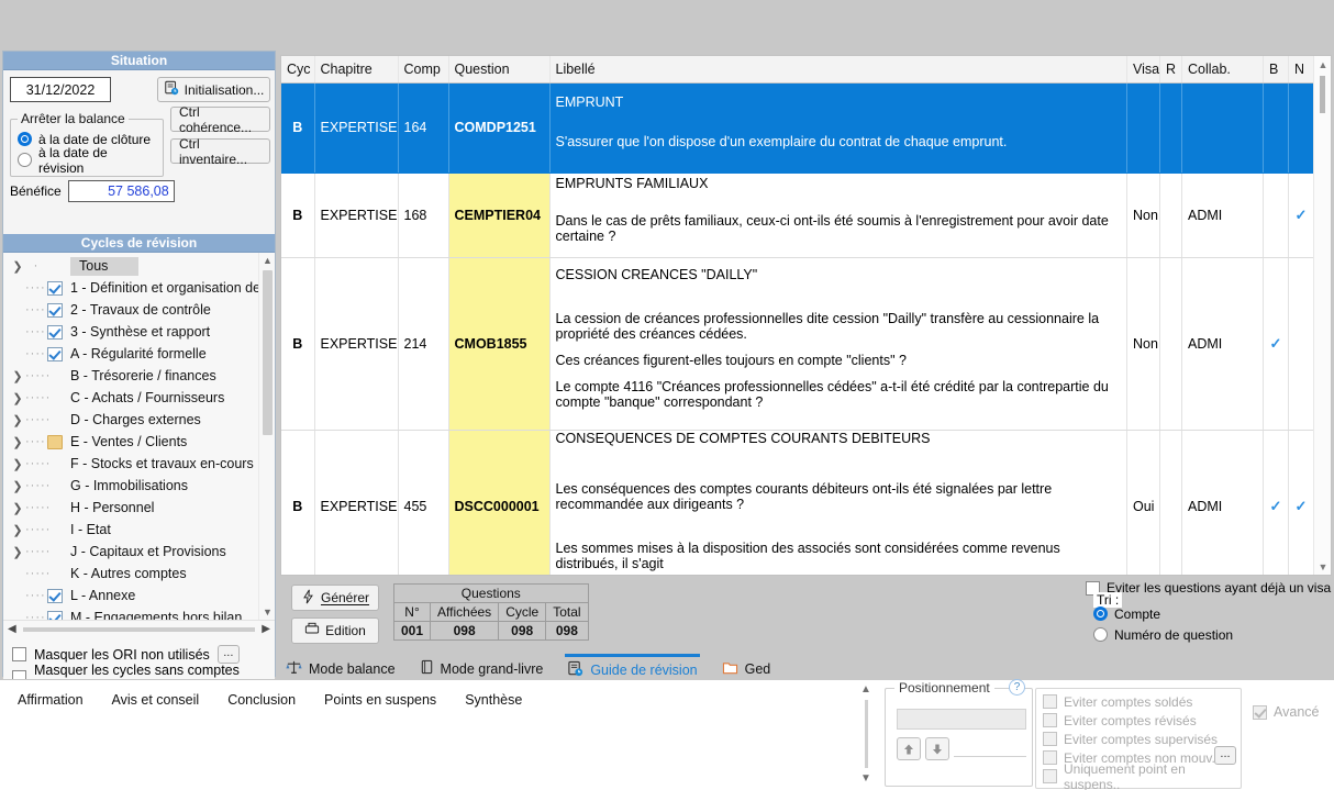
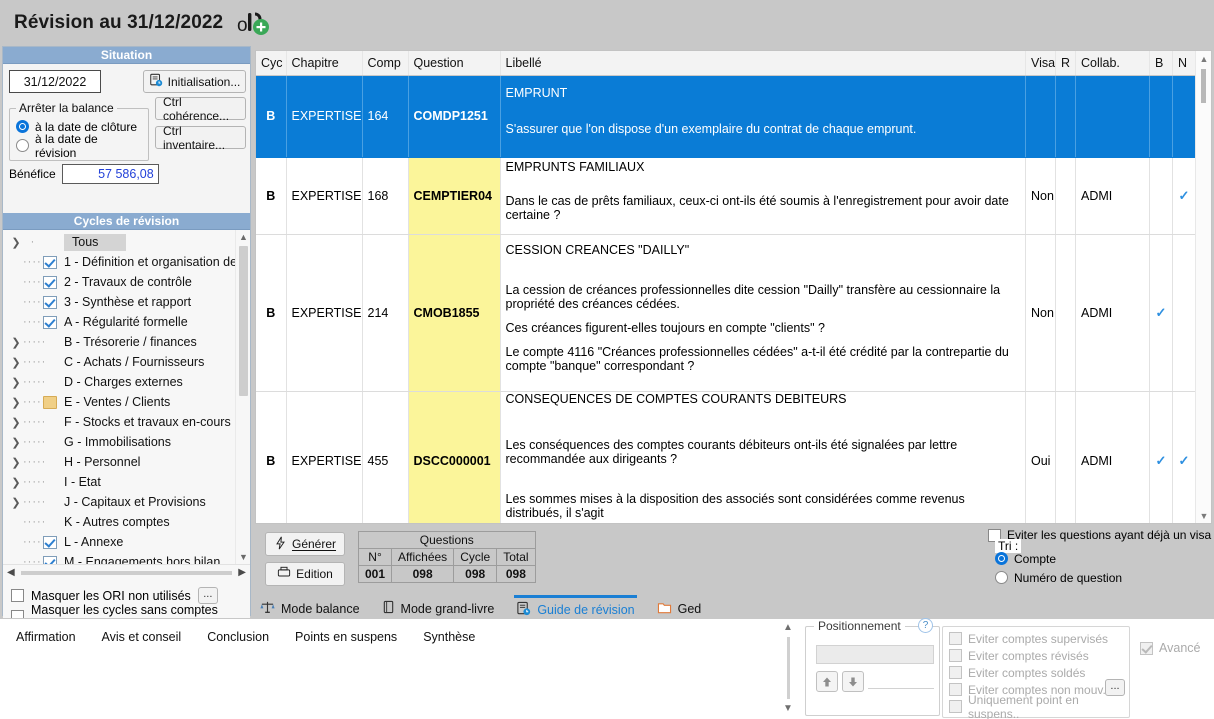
+ Révision au 31/12/2022
+ o
  Situation
  31/12/2022
  Initialisation...
  Ctrl cohérence...
  Ctrl inventaire...
  Arrêter la balance
  à la date de clôture
  à la date de révision
  Bénéfice
  57 586,08
  Cycles de révision
  ❯
  ·
  Tous
  ····
  1 - Définition et organisation de
  ····
  2 - Travaux de contrôle
  ····
  3 - Synthèse et rapport
  ····
  A - Régularité formelle
  ❯
  ····
  B - Trésorerie / finances
  ❯
  ····
  C - Achats / Fournisseurs
  ❯
  ····
  D - Charges externes
  ❯
  ····
  E - Ventes / Clients
  ❯
  ····
  F - Stocks et travaux en-cours
  ❯
  ····
  G - Immobilisations
  ❯
  ····
  H - Personnel
  ❯
  ····
  I - Etat
  ❯
  ····
  J - Capitaux et Provisions
  ····
  K - Autres comptes
  ····
  L - Annexe
  ····
  M - Engagements hors bilan
  ▲
  ▼
  ◀
  ▶
  Masquer les ORI non utilisés
  ...
  Masquer les cycles sans comptes
  Cyc	Chapitre	Comp	Question	Libellé	Visa	R	Collab.	B	N
  B	EXPERTISE	164	COMDP1251	EMPRUNTS'assurer que l'on dispose d'un exemplaire du contrat de chaque emprunt.
  B	EXPERTISE	168	CEMPTIER04	EMPRUNTS FAMILIAUXDans le cas de prêts familiaux, ceux-ci ont-ils été soumis à l'enregistrement pour avoir date certaine ?	Non		ADMI		✓
  B	EXPERTISE	214	CMOB1855	CESSION CREANCES "DAILLY"La cession de créances professionnelles dite cession "Dailly" transfère au cessionnaire la propriété des créances cédées.Ces créances figurent-elles toujours en compte "clients" ?Le compte 4116 "Créances professionnelles cédées" a-t-il été crédité par la contrepartie du compte "banque" correspondant ?	Non		ADMI	✓
  B	EXPERTISE	455	DSCC000001	CONSEQUENCES DE COMPTES COURANTS DEBITEURSLes conséquences des comptes courants débiteurs ont-ils été signalées par lettre recommandée aux dirigeants ?Les sommes mises à la disposition des associés sont considérées comme revenus distribués, il s'agit	Oui		ADMI	✓	✓
  ▲
  ▼
  Générer
  Edition
  Questions
  N°	Affichées	Cycle	Total
  001	098	098	098
  Mode balance
  Mode grand-livre
  Guide de révision
  Ged
  Eviter les questions ayant déjà un visa
  Tri :
  Compte
  Numéro de question
  Affirmation
  Avis et conseil
  Conclusion
  Points en suspens
  Synthèse
  ▲
  ▼
  Positionnement
  ?
- Eviter comptes soldés
+ Eviter comptes supervisés
  Eviter comptes révisés
- Eviter comptes supervisés
+ Eviter comptes soldés
  Eviter comptes non mouv
  Uniquement point en suspens..
  ...
  Avancé
